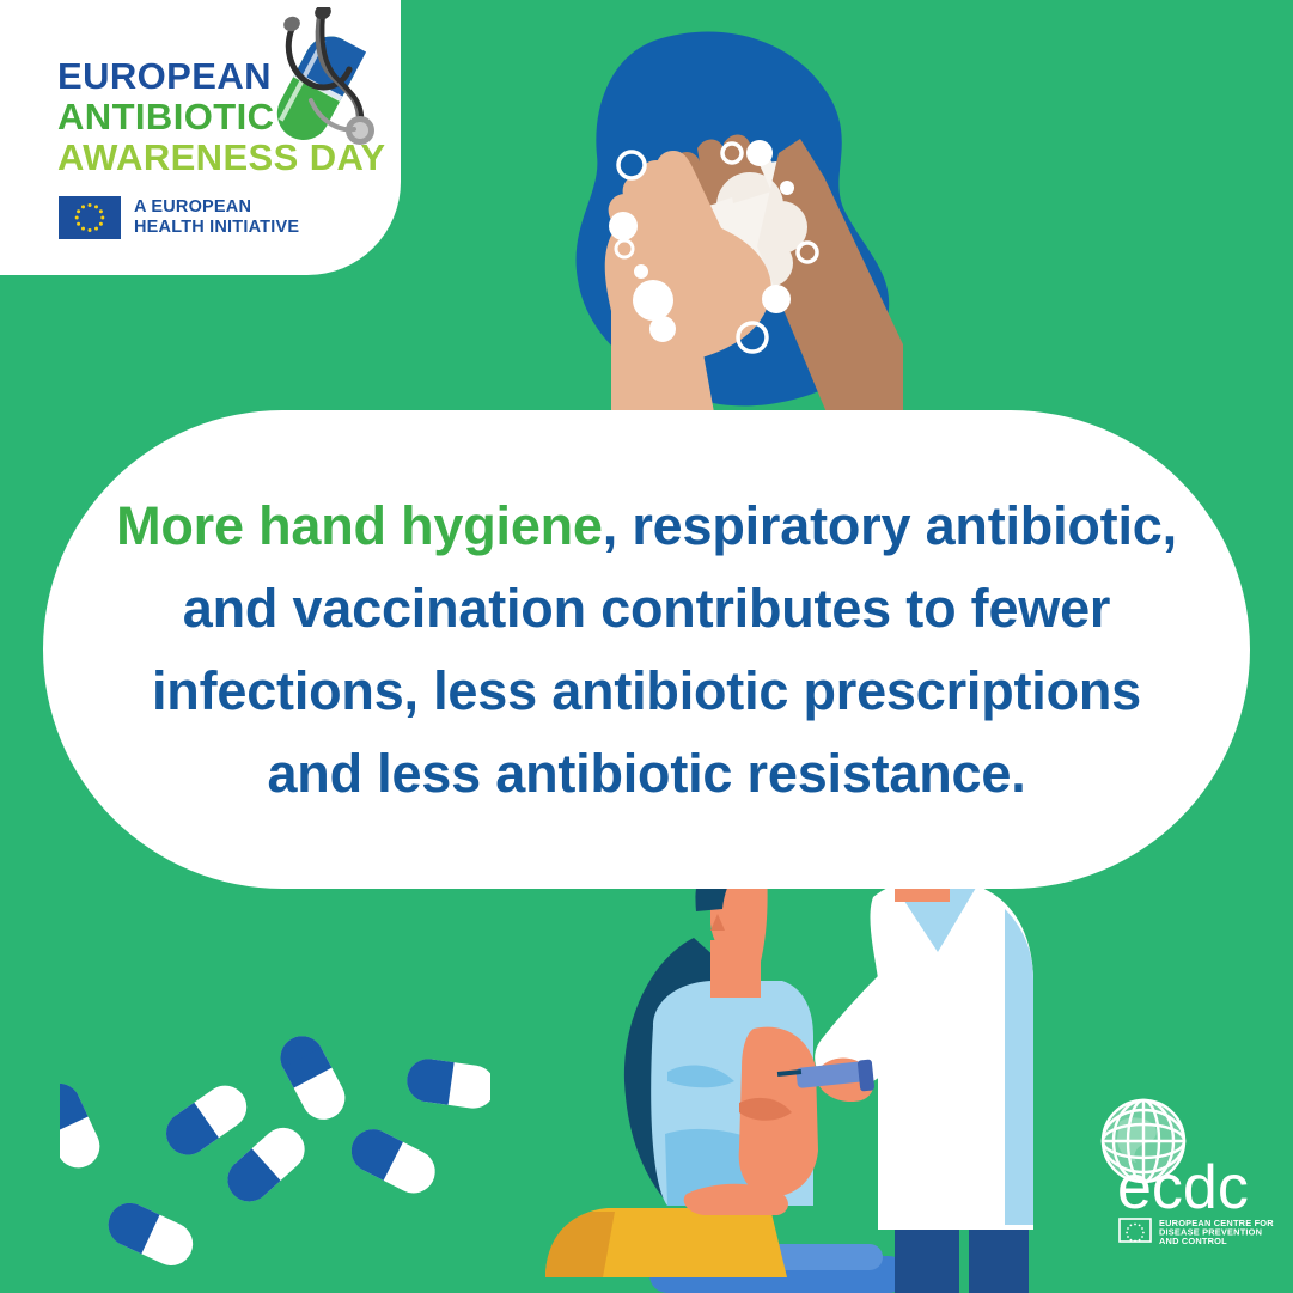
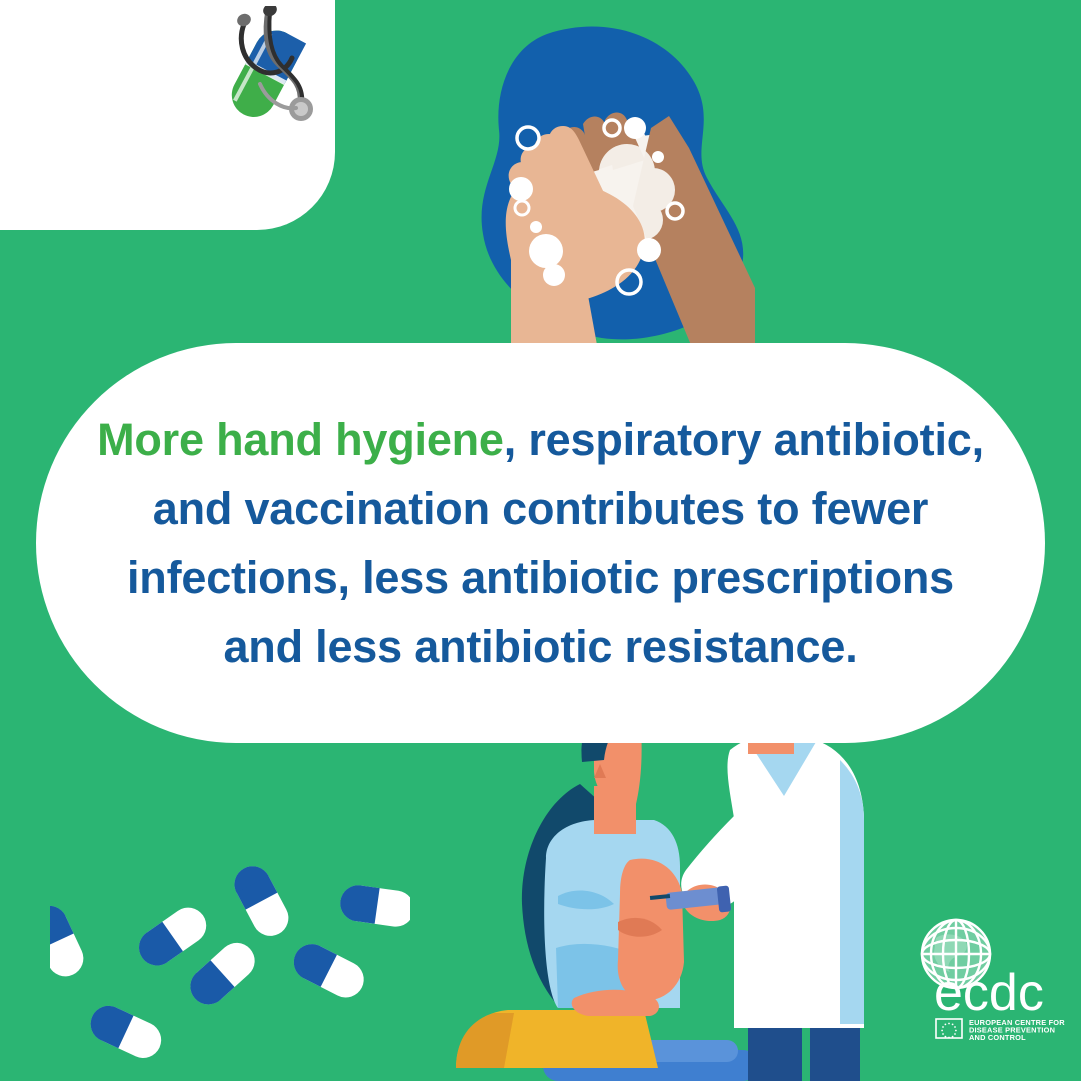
  More hand hygiene, respiratory antibiotic, and vaccination contributes to fewer infections, less antibiotic prescriptions and less antibiotic resistance.
- EUROPEAN
- ANTIBIOTIC
- AWARENESS DAY
- A EUROPEAN
- HEALTH INITIATIVE
  ecdc
  EUROPEAN CENTRE FOR
  DISEASE PREVENTION
  AND CONTROL
